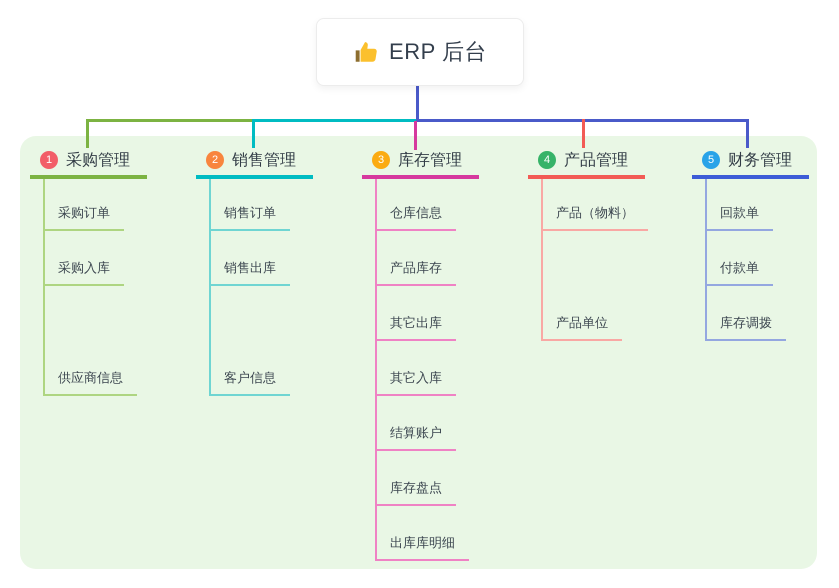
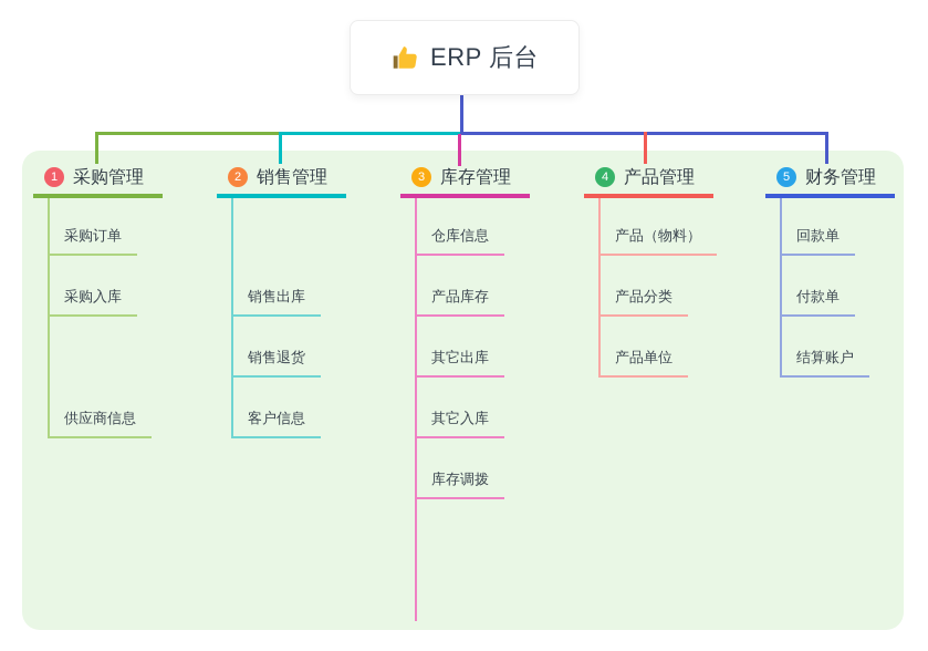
  ERP 后台
  1
  采购管理
  采购订单
  采购入库
  供应商信息
  2
  销售管理
- 销售订单
  销售出库
+ 销售退货
  客户信息
  3
  库存管理
  仓库信息
  产品库存
  其它出库
  其它入库
- 结算账户
+ 库存调拨
- 库存盘点
- 出库库明细
  4
  产品管理
  产品（物料）
+ 产品分类
  产品单位
  5
  财务管理
  回款单
  付款单
- 库存调拨
+ 结算账户
